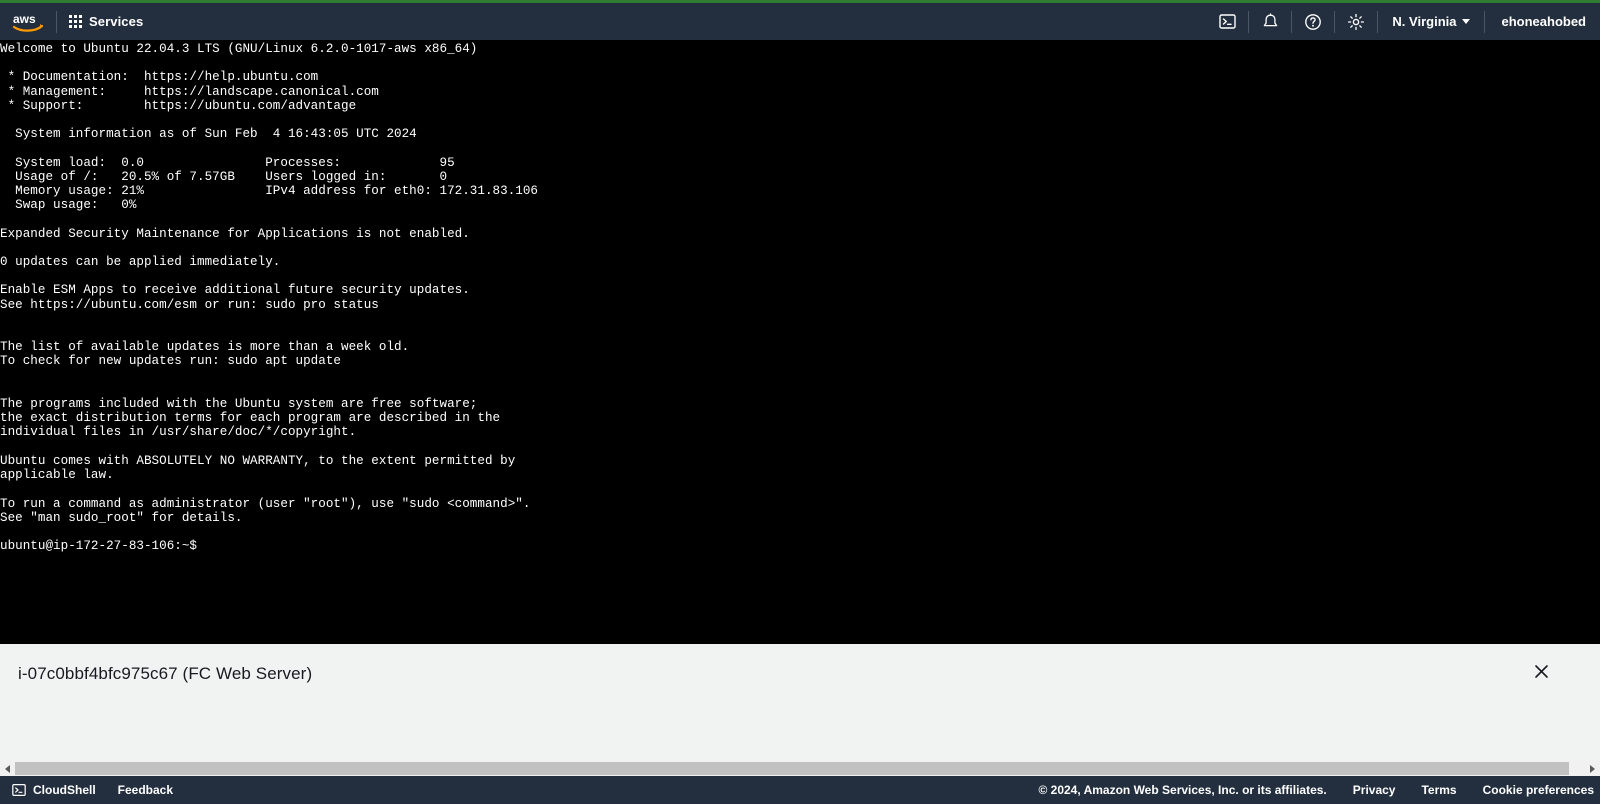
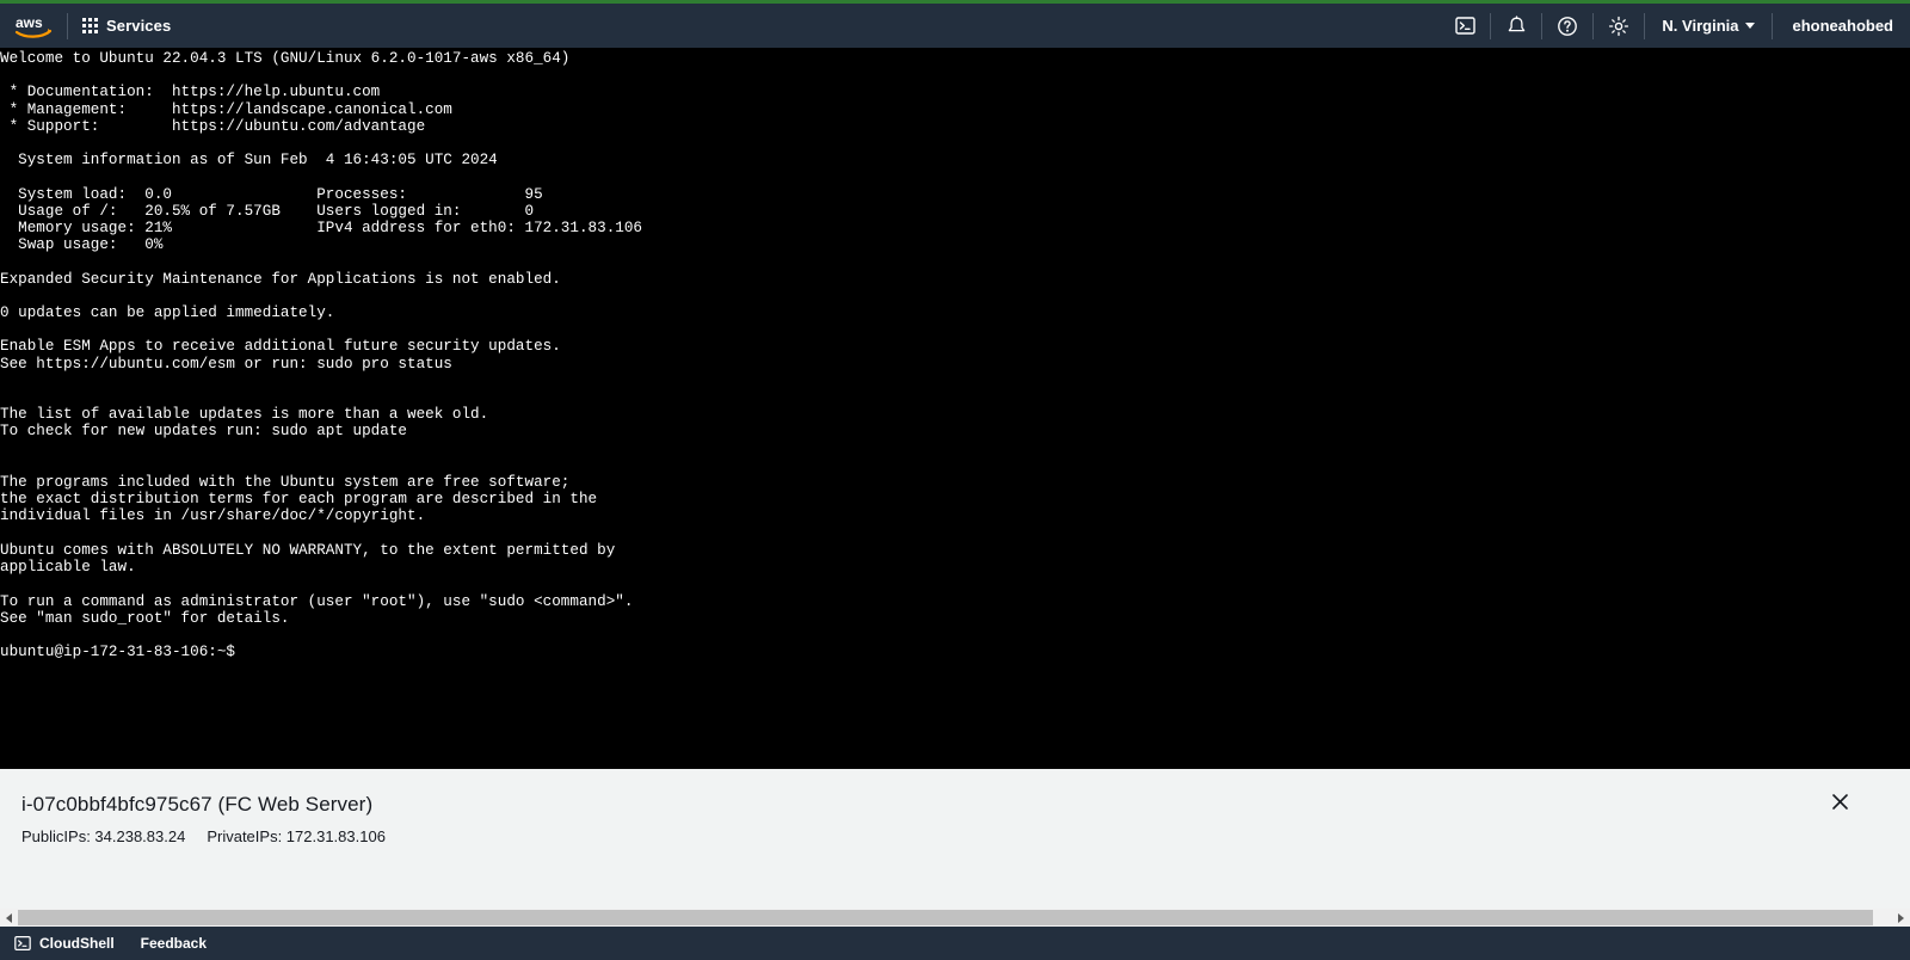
  aws
  Services
  N. Virginia
  ehoneahobed
  Welcome to Ubuntu 22.04.3 LTS (GNU/Linux 6.2.0-1017-aws x86_64)
  * Documentation: https://help.ubuntu.com
  * Management: https://landscape.canonical.com
  * Support: https://ubuntu.com/advantage
  System information as of Sun Feb 4 16:43:05 UTC 2024
  System load: 0.0 Processes: 95
  Usage of /: 20.5% of 7.57GB Users logged in: 0
  Memory usage: 21% IPv4 address for eth0: 172.31.83.106
  Swap usage: 0%
  Expanded Security Maintenance for Applications is not enabled.
  0 updates can be applied immediately.
  Enable ESM Apps to receive additional future security updates.
  See https://ubuntu.com/esm or run: sudo pro status
  The list of available updates is more than a week old.
  To check for new updates run: sudo apt update
  The programs included with the Ubuntu system are free software;
  the exact distribution terms for each program are described in the
  individual files in /usr/share/doc/*/copyright.
  Ubuntu comes with ABSOLUTELY NO WARRANTY, to the extent permitted by
  applicable law.
  To run a command as administrator (user "root"), use "sudo <command>".
  See "man sudo_root" for details.
- ubuntu@ip-172-27-83-106:~$
+ ubuntu@ip-172-31-83-106:~$
  i-07c0bbf4bfc975c67 (FC Web Server)
+ PublicIPs: 34.238.83.24
+ PrivateIPs: 172.31.83.106
  CloudShell
  Feedback
- © 2024, Amazon Web Services, Inc. or its affiliates.
- Privacy
- Terms
- Cookie preferences
